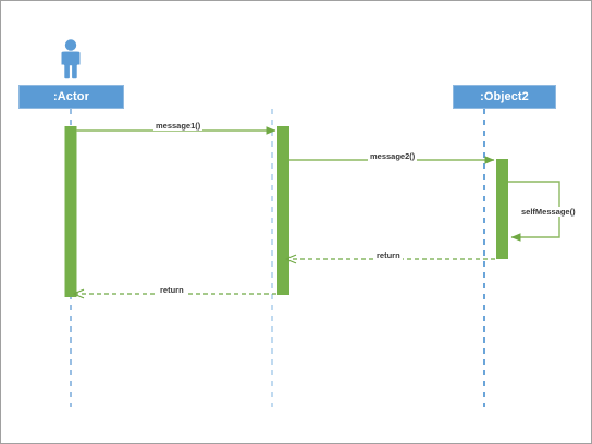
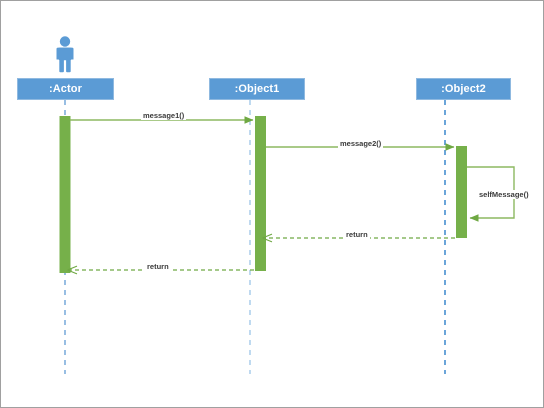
  :Actor
+ :Object1
  :Object2
  message1()
  message2()
  selfMessage()
  return
  return
